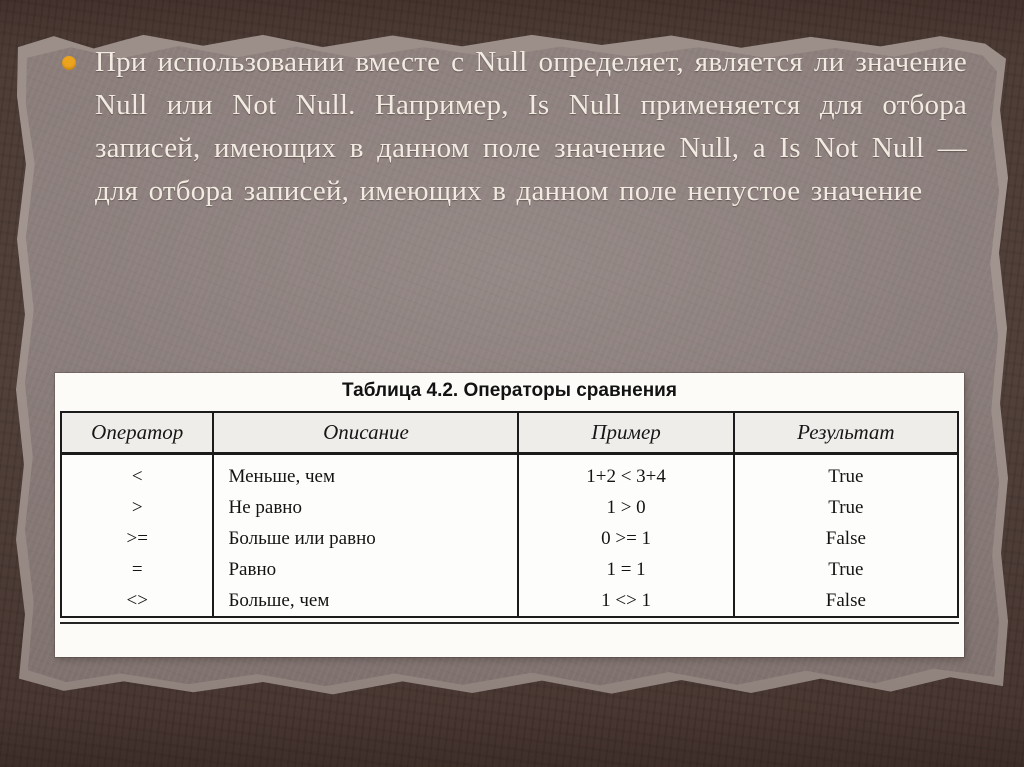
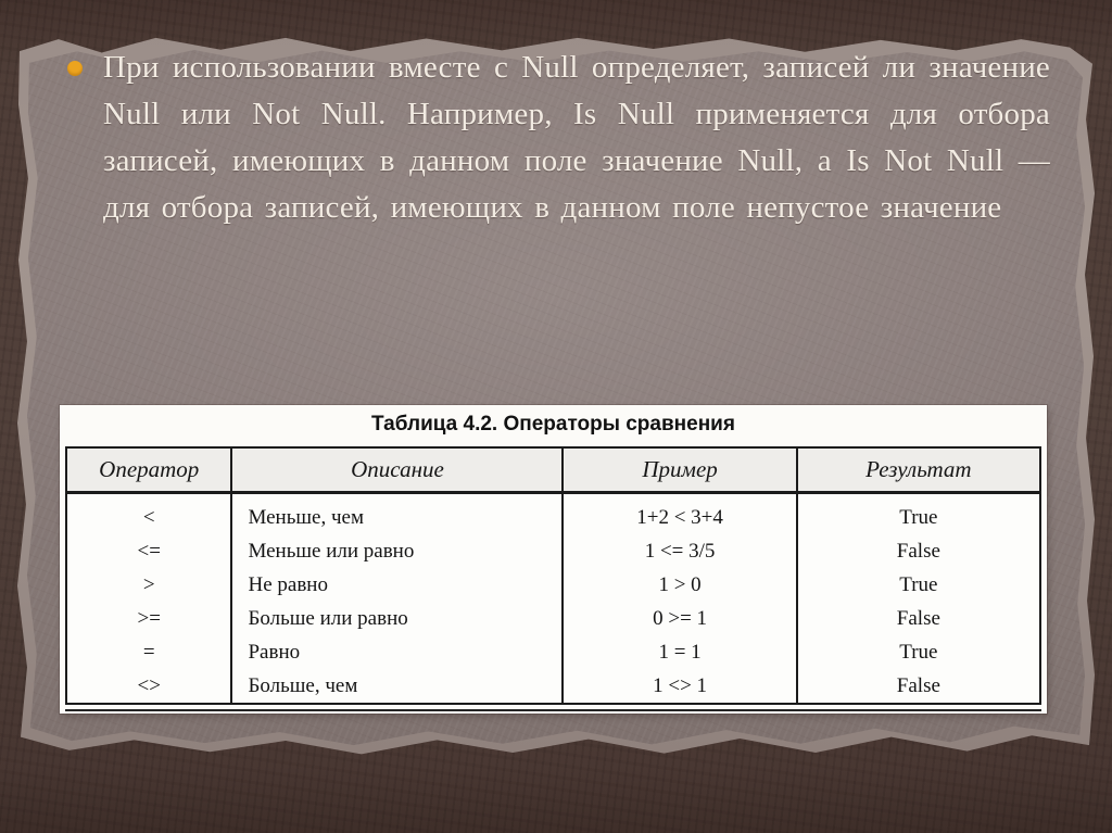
- При использовании вместе с Null определяет, является ли значение Null или Not Null. Например, Is Null применяется для отбора записей, имеющих в данном поле значение Null, а Is Not Null — для отбора записей, имеющих в данном поле непустое значение
+ При использовании вместе с Null определяет, записей ли значение Null или Not Null. Например, Is Null применяется для отбора записей, имеющих в данном поле значение Null, а Is Not Null — для отбора записей, имеющих в данном поле непустое значение
  Таблица 4.2. Операторы сравнения
  Оператор	Описание	Пример	Результат
  <	Меньше, чем	1+2 < 3+4	True
+ <=	Меньше или равно	1 <= 3/5	False
  >	Не равно	1 > 0	True
  >=	Больше или равно	0 >= 1	False
  =	Равно	1 = 1	True
  <>	Больше, чем	1 <> 1	False
